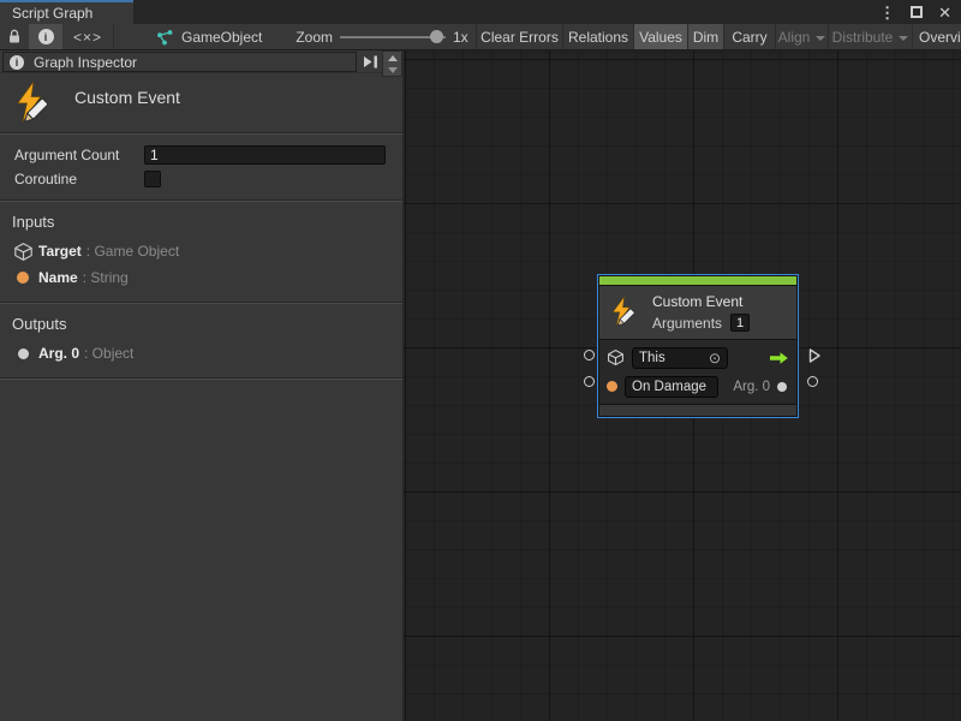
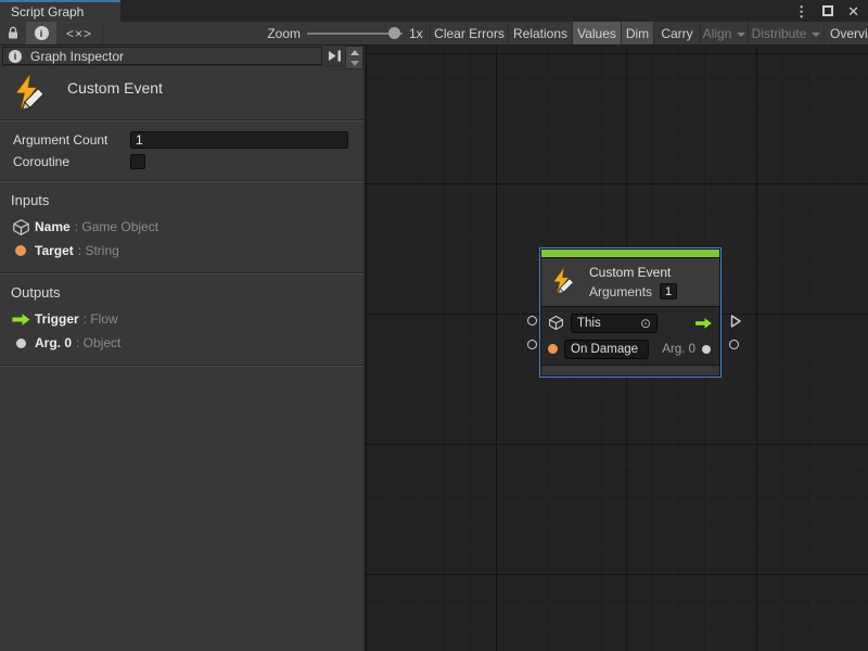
  Script Graph
  ⋮
  ✕
  i
  <×>
- GameObject
  Zoom
  1x
  Clear Errors
  Relations
  Values
  Dim
  Carry
  Align
  Distribute
  Overvi
  i
  Graph Inspector
  Custom Event
  Argument Count
  1
  Coroutine
  Inputs
- Target
+ Name
  : Game Object
- Name
+ Target
  : String
  Outputs
+ Trigger
+ : Flow
  Arg. 0
  : Object
  Custom Event
  Arguments
  1
  This
  ⊙
  On Damage
  Arg. 0
